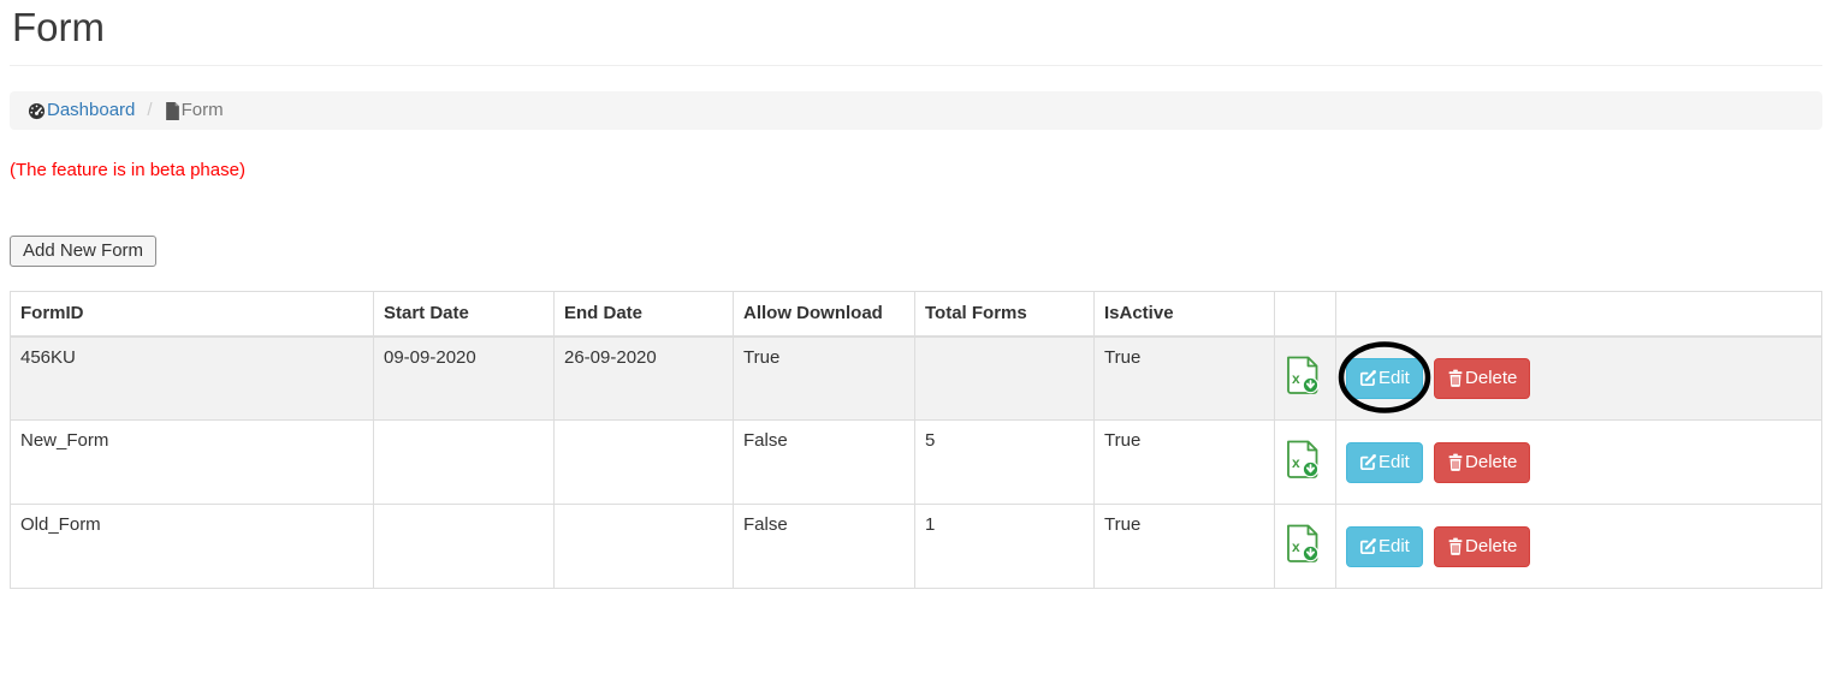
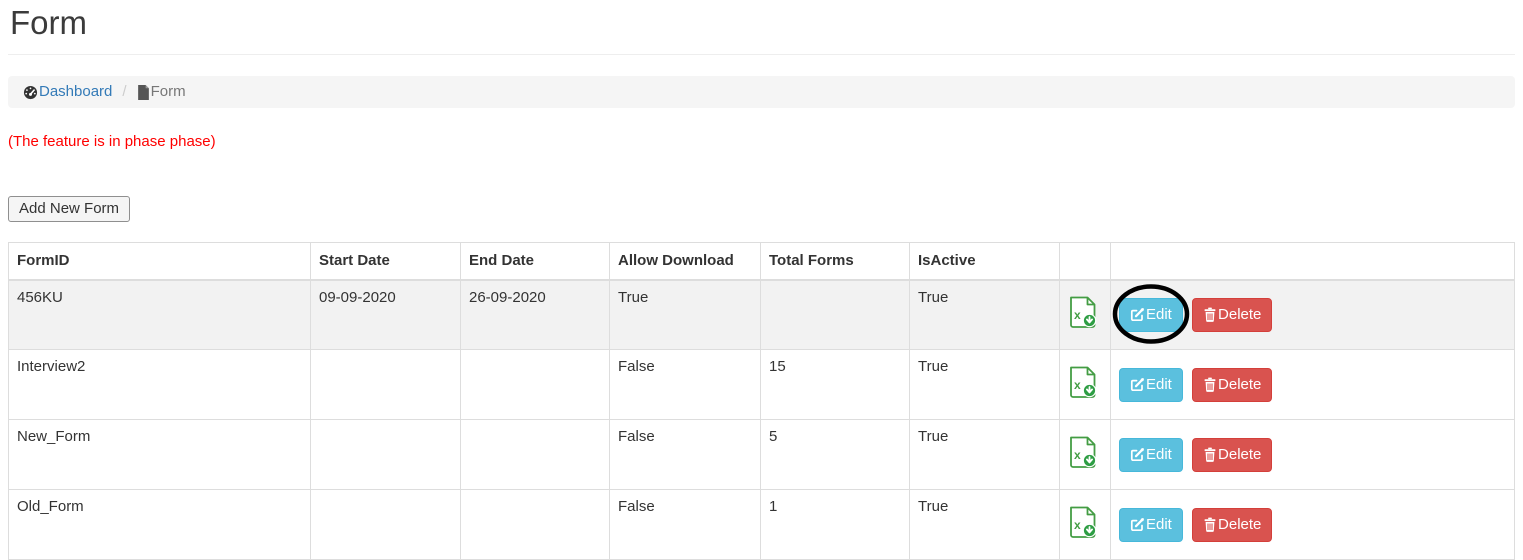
  Form
  Dashboard
  /
  Form
- (The feature is in beta phase)
+ (The feature is in phase phase)
  Add New Form
  FormID	Start Date	End Date	Allow Download	Total Forms	IsActive
  456KU	09-09-2020	26-09-2020	True		True	x	Edit Delete
+ Interview2			False	15	True	x	Edit Delete
  New_Form			False	5	True	x	Edit Delete
  Old_Form			False	1	True	x	Edit Delete
